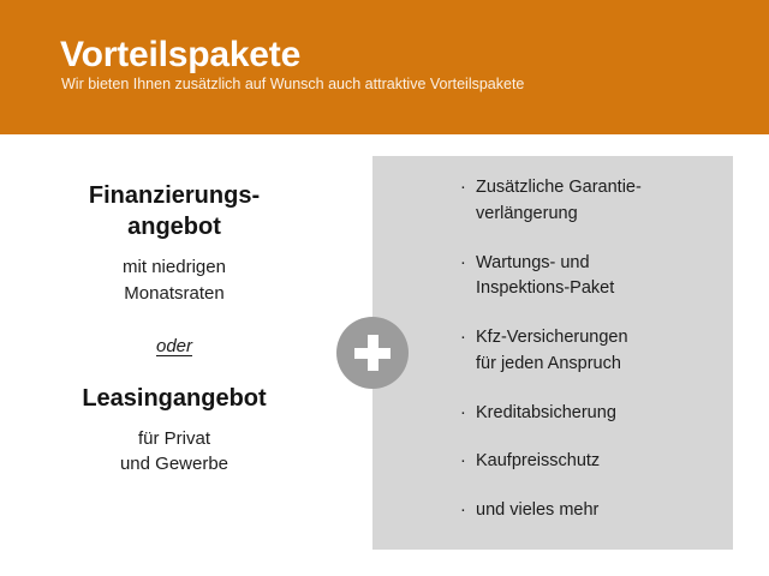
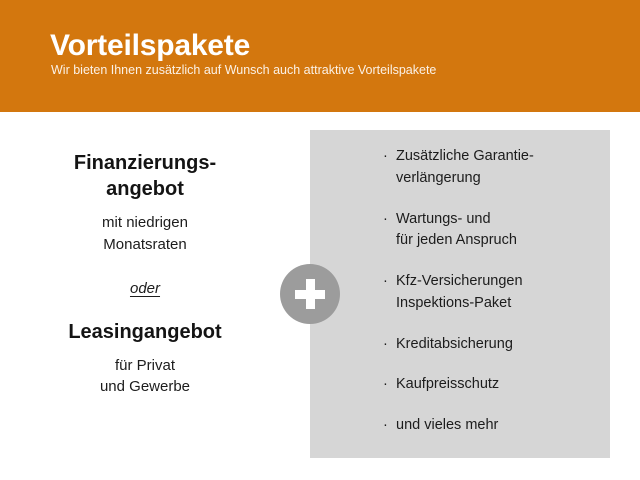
  Vorteilspakete
  Wir bieten Ihnen zusätzlich auf Wunsch auch attraktive Vorteilspakete
  Finanzierungs-
  angebot
  mit niedrigen
  Monatsraten
  oder
  Leasingangebot
  für Privat
  und Gewerbe
  ·
  Zusätzliche Garantie-
  verlängerung
  ·
  Wartungs- und
- Inspektions-Paket
+ für jeden Anspruch
  ·
  Kfz-Versicherungen
- für jeden Anspruch
+ Inspektions-Paket
  ·
  Kreditabsicherung
  ·
  Kaufpreisschutz
  ·
  und vieles mehr
